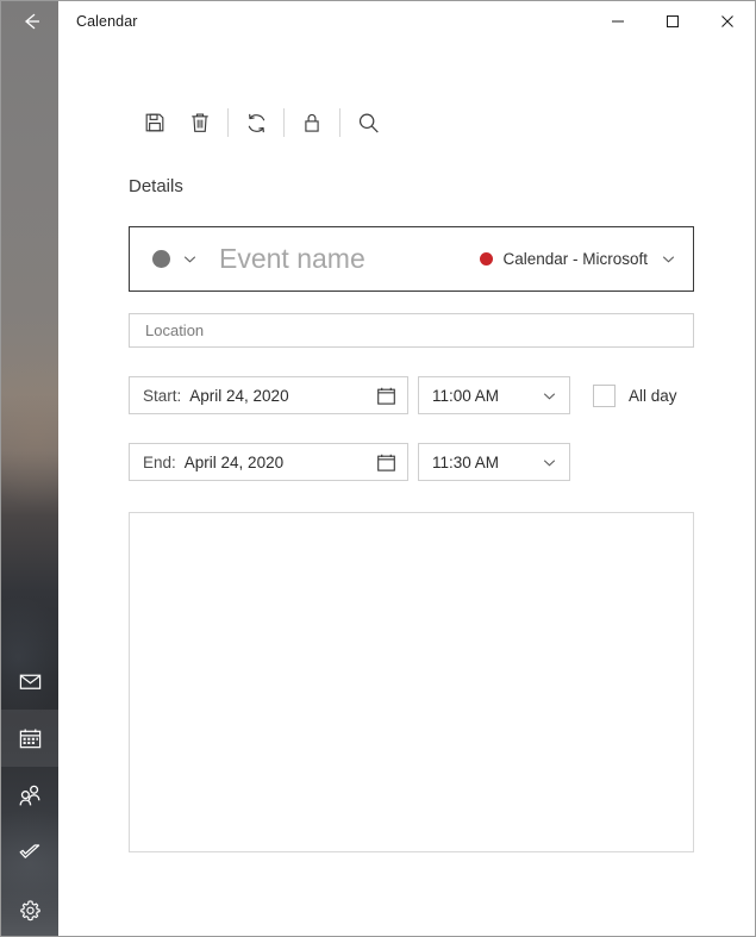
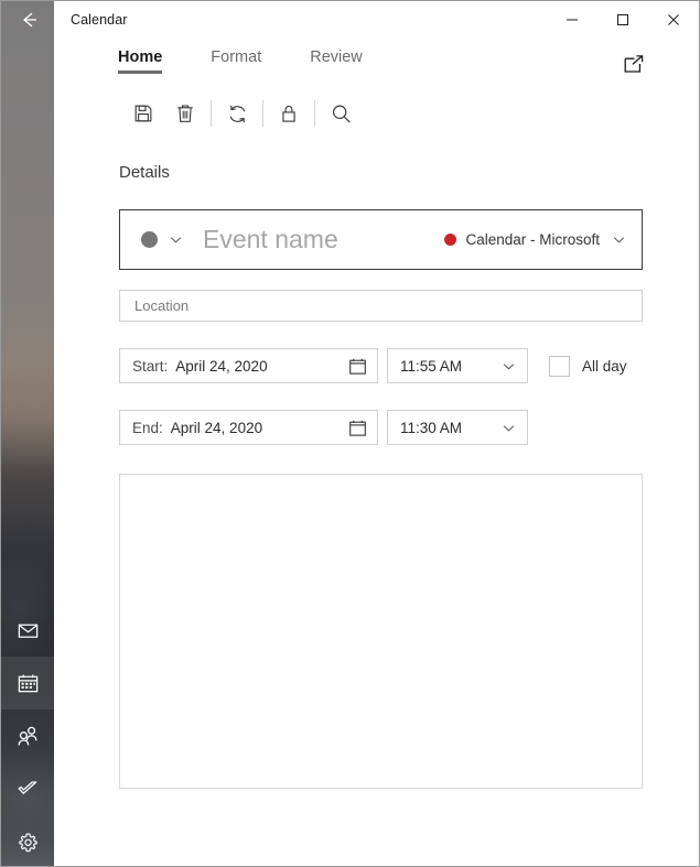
  Calendar
+ Home
+ Format
+ Review
  Details
  Event name
  Calendar - Microsoft
  Location
  Start:
  April 24, 2020
- 11:00 AM
+ 11:55 AM
  All day
  End:
  April 24, 2020
  11:30 AM
